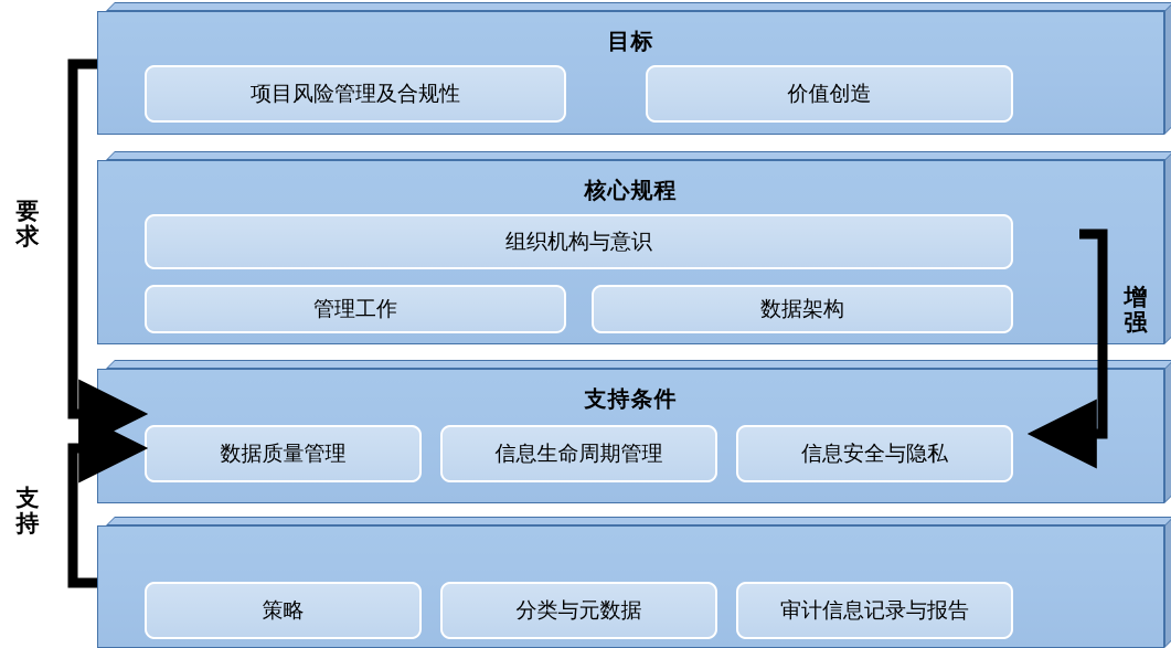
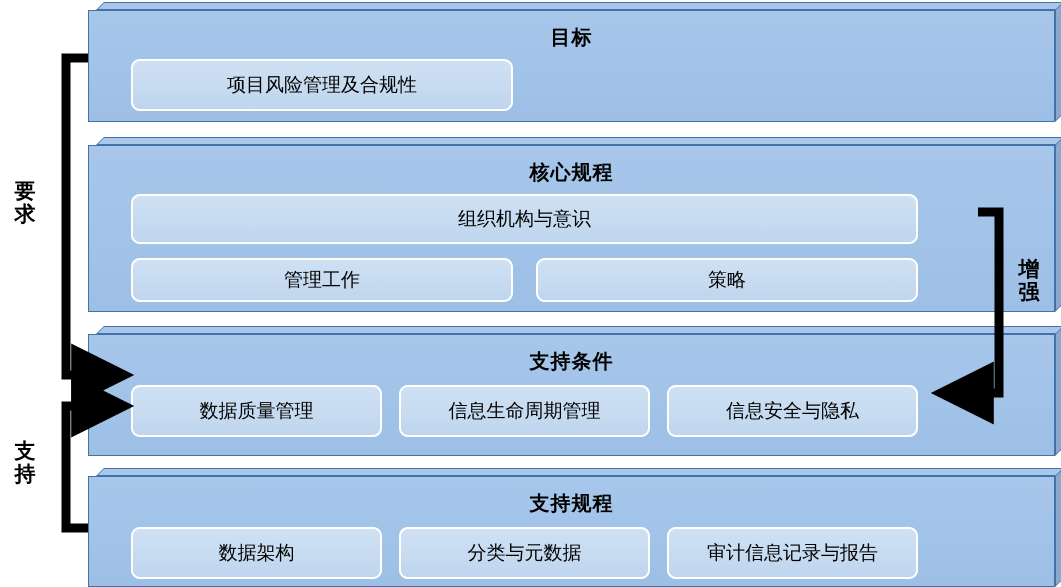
  目标
  项目风险管理及合规性
- 价值创造
  核心规程
  组织机构与意识
  管理工作
- 数据架构
+ 策略
  支持条件
  数据质量管理
  信息生命周期管理
  信息安全与隐私
+ 支持规程
- 策略
+ 数据架构
  分类与元数据
  审计信息记录与报告
  要求
  支持
  增强
